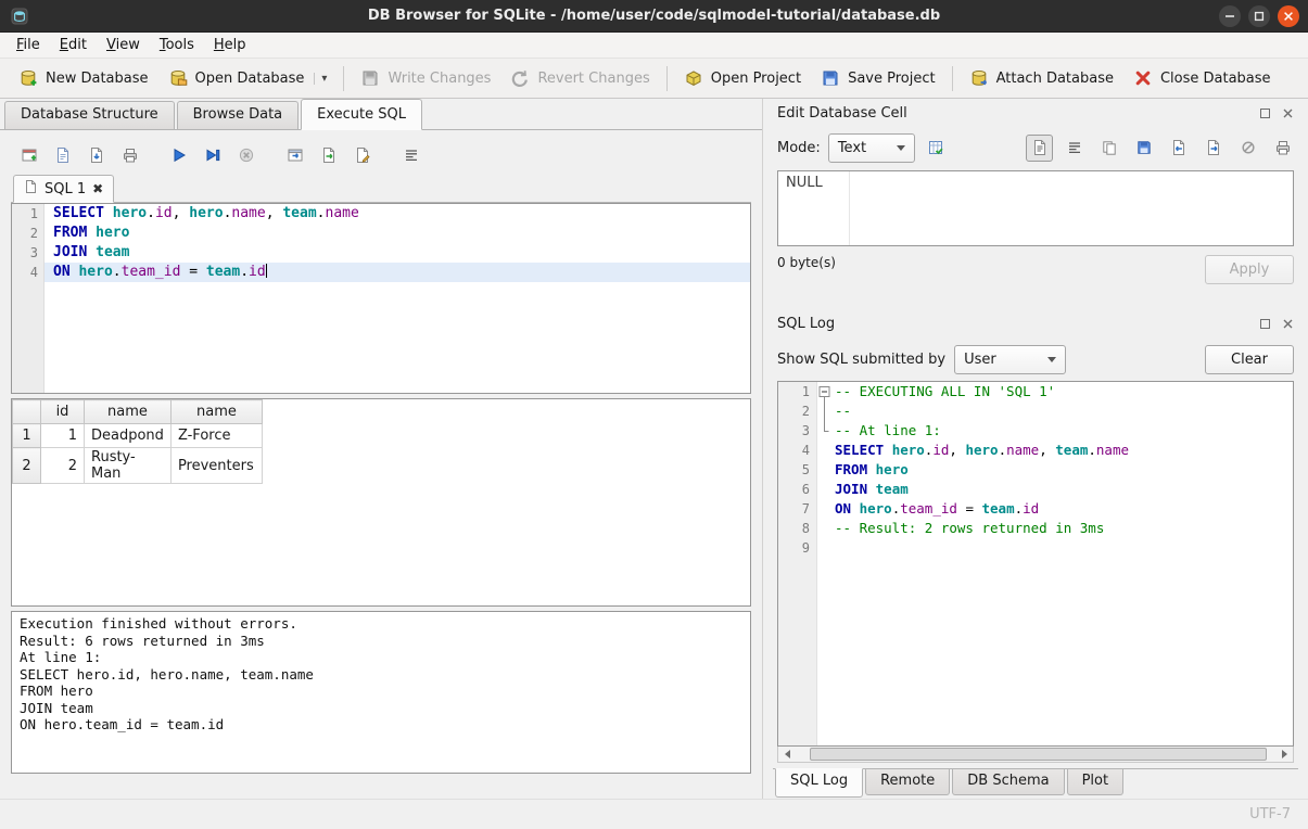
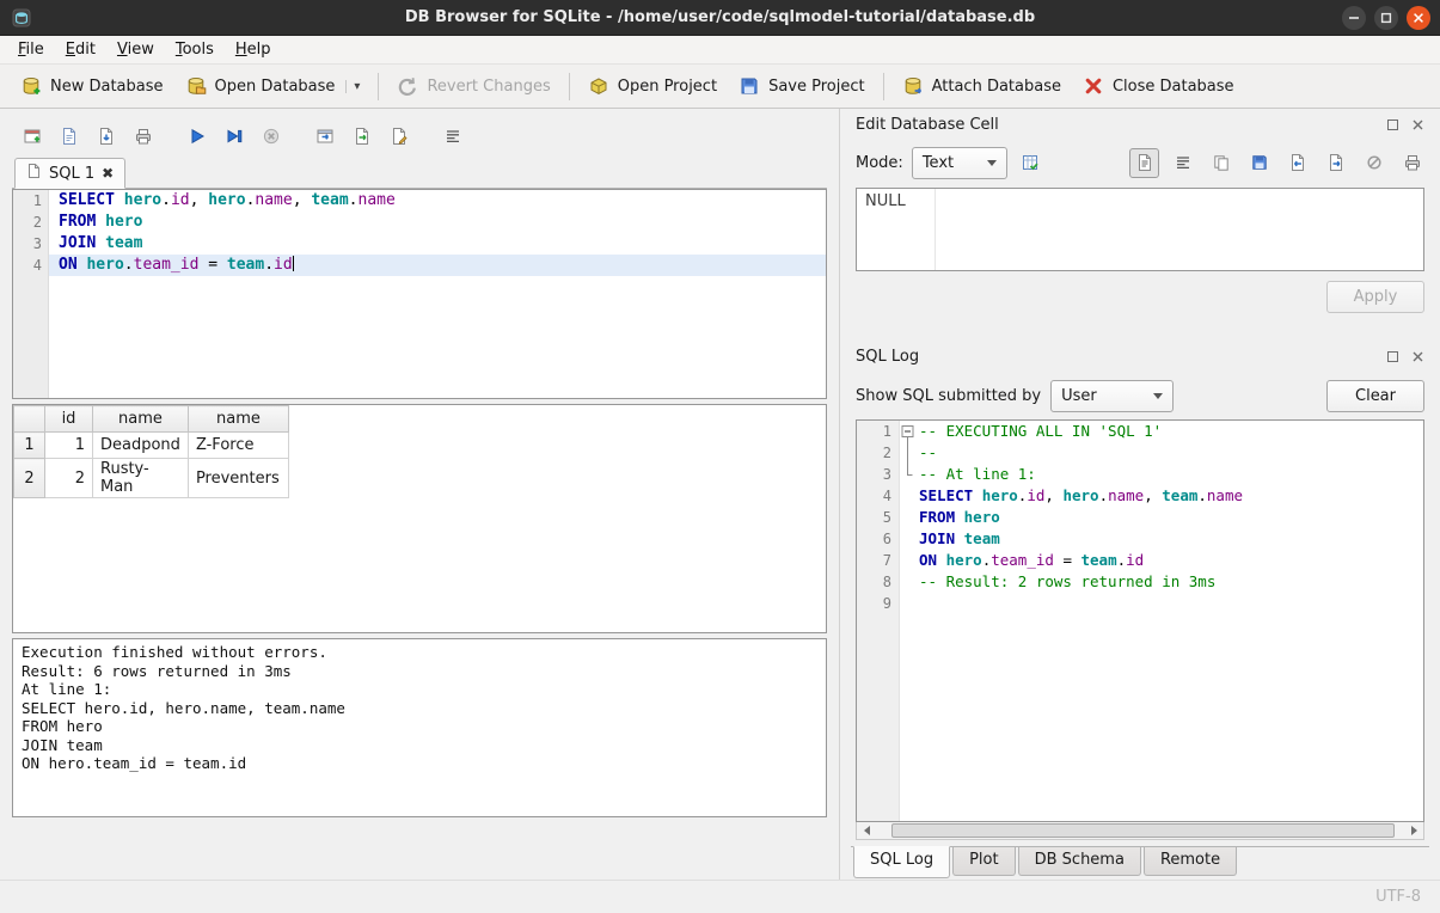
  DB Browser for SQLite - /home/user/code/sqlmodel-tutorial/database.db
  File
  Edit
  View
  Tools
  Help
  New Database
  Open Database
  ▾
- Write Changes
  Revert Changes
  Open Project
  Save Project
  Attach Database
  Close Database
- Database Structure
- Browse Data
- Execute SQL
  SQL 1
  ✖
  1
  SELECT hero.id, hero.name, team.name
  2
  FROM hero
  3
  JOIN team
  4
  ON hero.team_id = team.id
  	id	name	name
  1	1	Deadpond	Z-Force
  2	2	Rusty-Man	Preventers
  Execution finished without errors.
  Result: 6 rows returned in 3ms
  At line 1:
  SELECT hero.id, hero.name, team.name
  FROM hero
  JOIN team
  ON hero.team_id = team.id
  Edit Database Cell
  Mode:
  Text
  NULL
- 0 byte(s)
  Apply
  SQL Log
  Show SQL submitted by
  User
  Clear
  1
  -- EXECUTING ALL IN 'SQL 1'
  2
  --
  3
  -- At line 1:
  4
  SELECT hero.id, hero.name, team.name
  5
  FROM hero
  6
  JOIN team
  7
  ON hero.team_id = team.id
  8
  -- Result: 2 rows returned in 3ms
  9
  SQL Log
- Remote
+ Plot
  DB Schema
- Plot
+ Remote
- UTF-7
+ UTF-8
